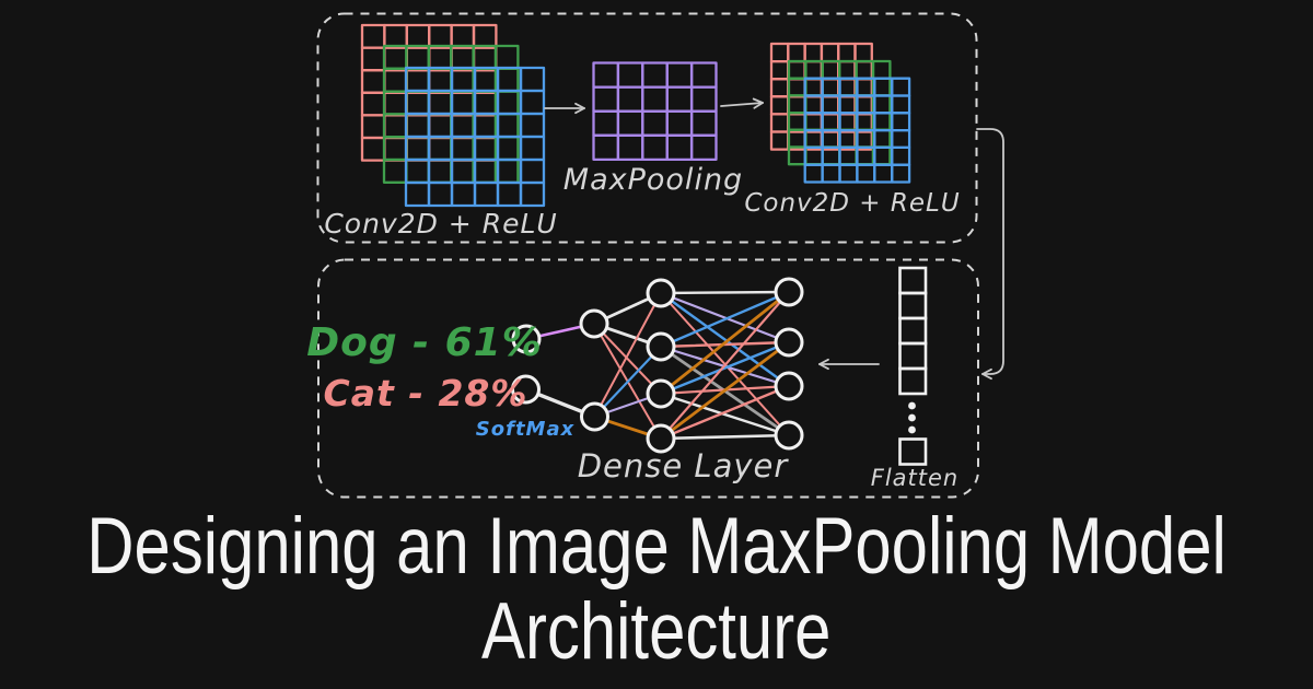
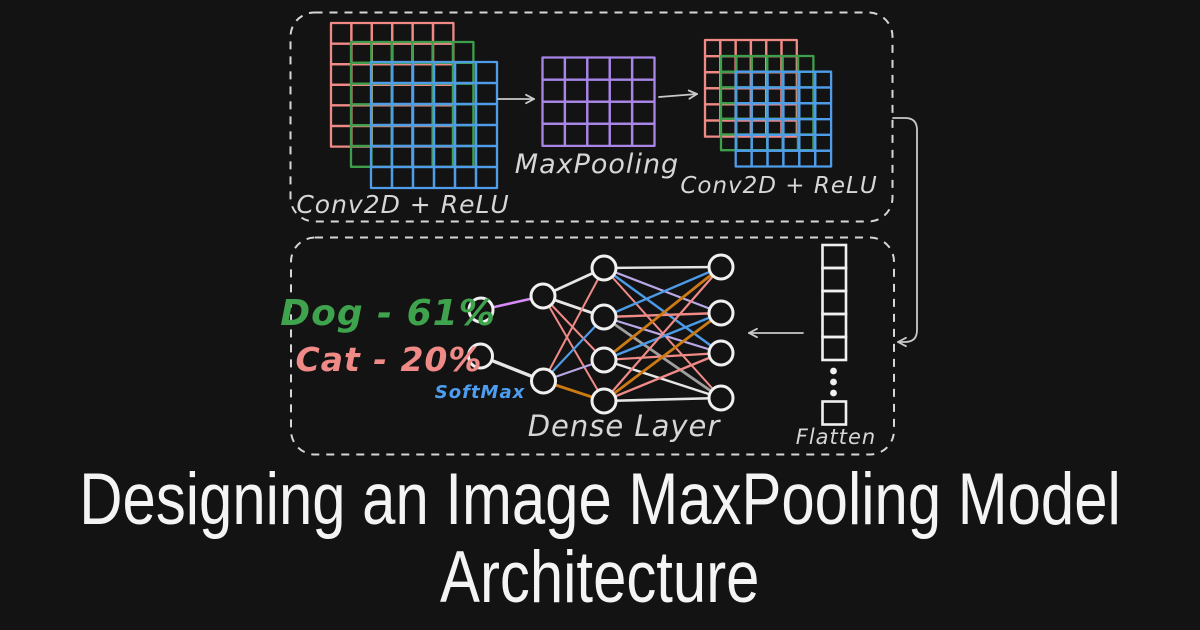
  Conv2D + ReLU
  MaxPooling
  Conv2D + ReLU
  Dense Layer
  Flatten
  SoftMax
  Dog - 61%
- Cat - 28%
+ Cat - 20%
  Designing an Image MaxPooling Model
  Architecture
